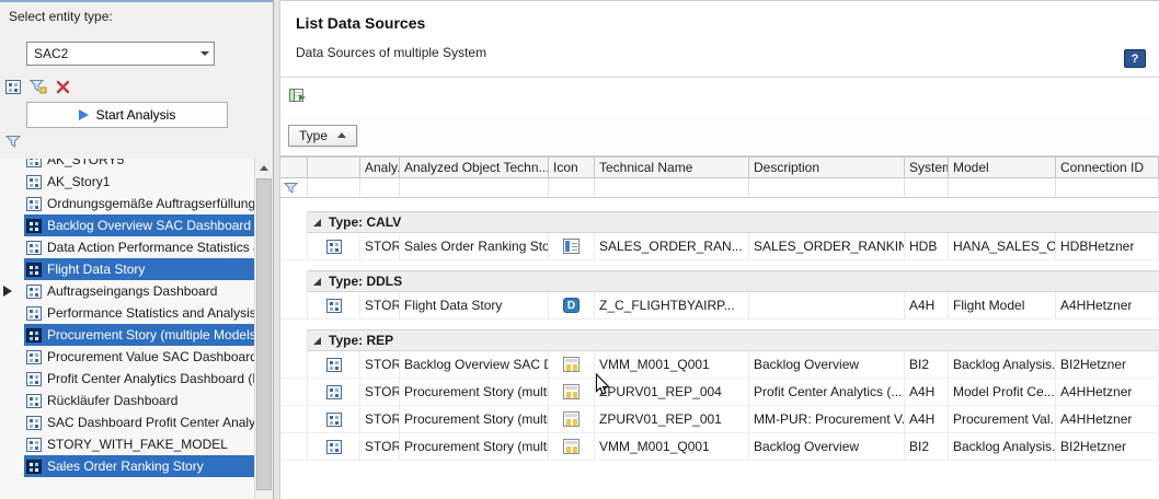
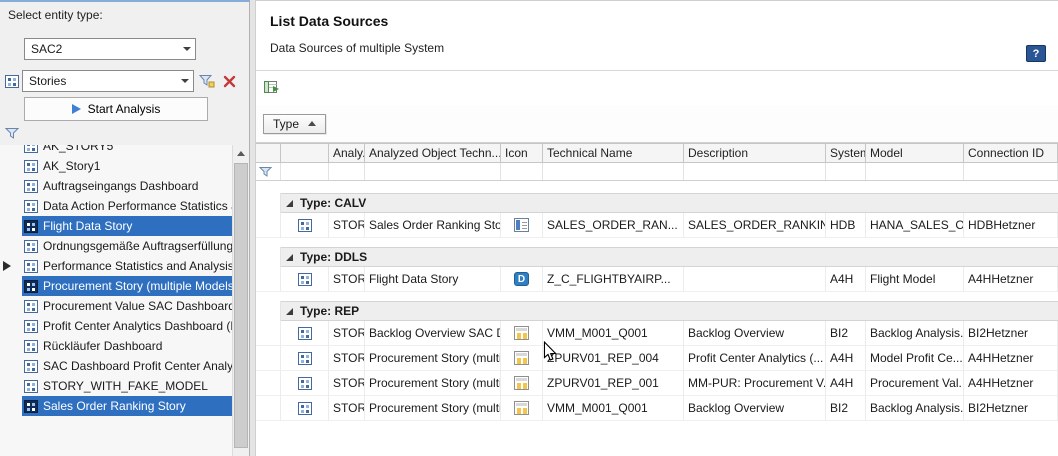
  Select entity type:
  SAC2
+ Stories
  Start Analysis
  AK_STORY5
  AK_Story1
- Ordnungsgemäße Auftragserfüllung
+ Auftragseingangs Dashboard
- Backlog Overview SAC Dashboard
  Data Action Performance Statistics
  Flight Data Story
- Auftragseingangs Dashboard
+ Ordnungsgemäße Auftragserfüllung
  Performance Statistics and Analysis
  Procurement Story (multiple Models
  Procurement Value SAC Dashboar
  Profit Center Analytics Dashboard (
  Rückläufer Dashboard
  SAC Dashboard Profit Center Analy
  STORY_WITH_FAKE_MODEL
  Sales Order Ranking Story
  List Data Sources
  Data Sources of multiple System
  ?
  Type
  Analy.
  Analyzed Object Techn...
  Icon
  Technical Name
  Description
  System
  Model
  Connection ID
  Type: CALV
  STOR
  Sales Order Ranking Sto
  SALES_ORDER_RAN...
  SALES_ORDER_RANKIN
  HDB
  HANA_SALES_O
  HDBHetzner
  Type: DDLS
  STOR
  Flight Data Story
  D
  Z_C_FLIGHTBYAIRP...
  A4H
  Flight Model
  A4HHetzner
  Type: REP
  STOR
  Backlog Overview SAC D
  VMM_M001_Q001
  Backlog Overview
  BI2
  Backlog Analysis.
  BI2Hetzner
  STOR
  Procurement Story (multi
  PURV01_REP_004
  Profit Center Analytics (...
  A4H
  Model Profit Ce...
  A4HHetzner
  STOR
  Procurement Story (multi
  ZPURV01_REP_001
  MM-PUR: Procurement V.
  A4H
  Procurement Val..
  A4HHetzner
  STOR
  Procurement Story (multi
  VMM_M001_Q001
  Backlog Overview
  BI2
  Backlog Analysis.
  BI2Hetzner
